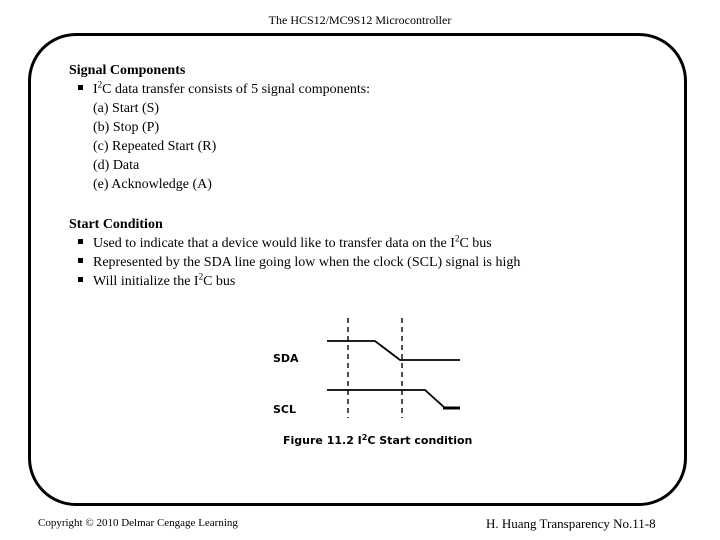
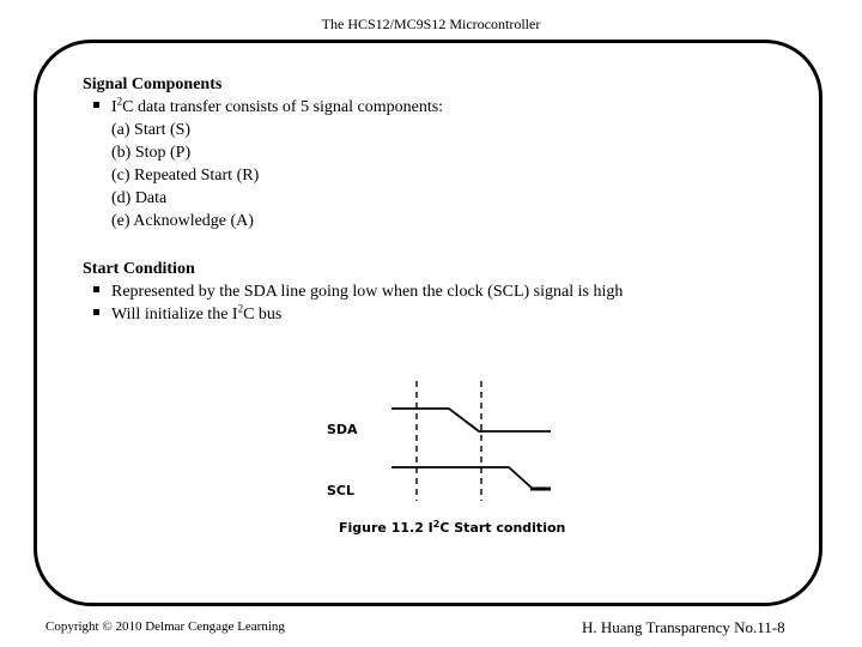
  The HCS12/MC9S12 Microcontroller
  Signal Components
  I2C data transfer consists of 5 signal components:
  (a) Start (S)
  (b) Stop (P)
  (c) Repeated Start (R)
  (d) Data
  (e) Acknowledge (A)
  Start Condition
- Used to indicate that a device would like to transfer data on the I2C bus
  Represented by the SDA line going low when the clock (SCL) signal is high
  Will initialize the I2C bus
  SDA
  SCL
  Figure 11.2 I2C Start condition
  Copyright © 2010 Delmar Cengage Learning
  H. Huang Transparency No.11-8
